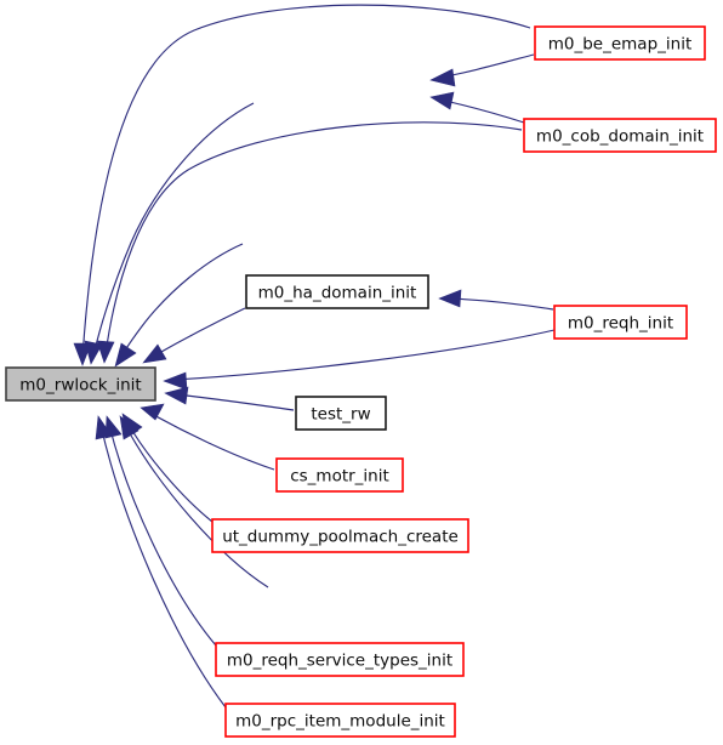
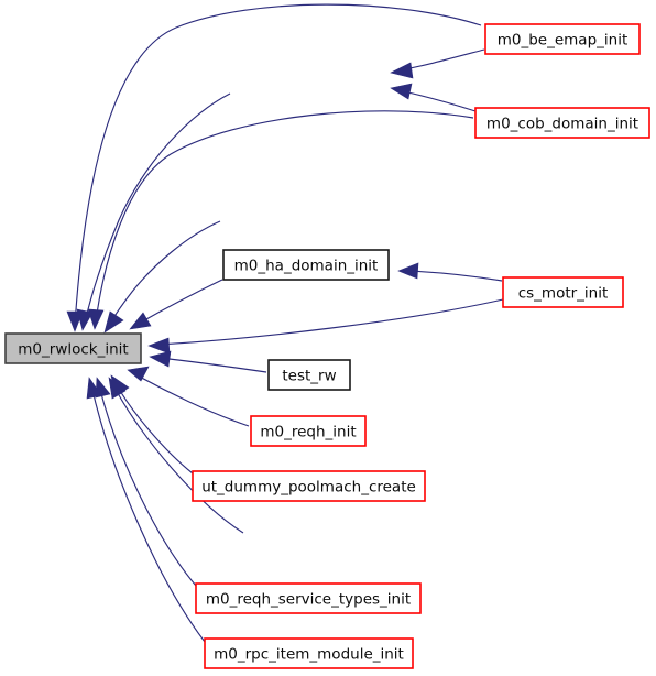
  m0_rwlock_init
  m0_be_emap_init
  m0_cob_domain_init
  m0_ha_domain_init
- m0_reqh_init
+ cs_motr_init
  test_rw
- cs_motr_init
+ m0_reqh_init
  ut_dummy_poolmach_create
  m0_reqh_service_types_init
  m0_rpc_item_module_init
